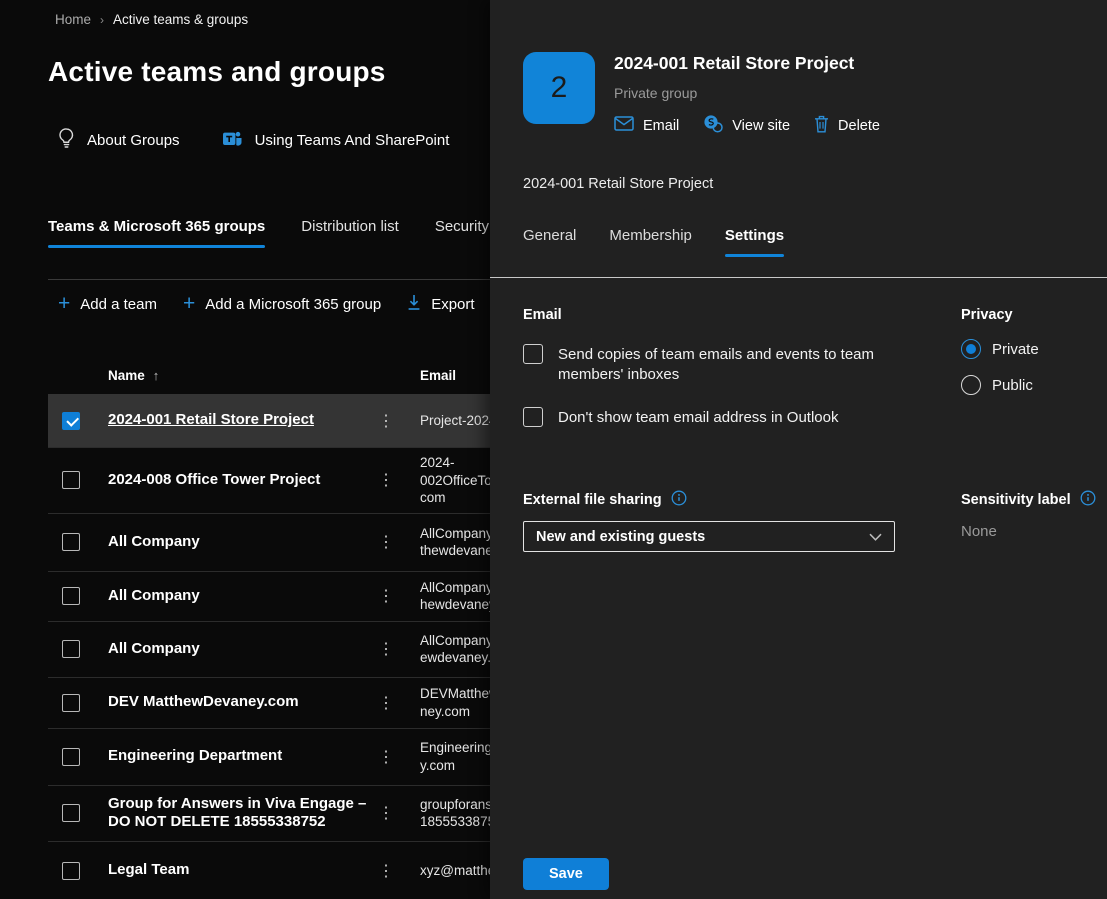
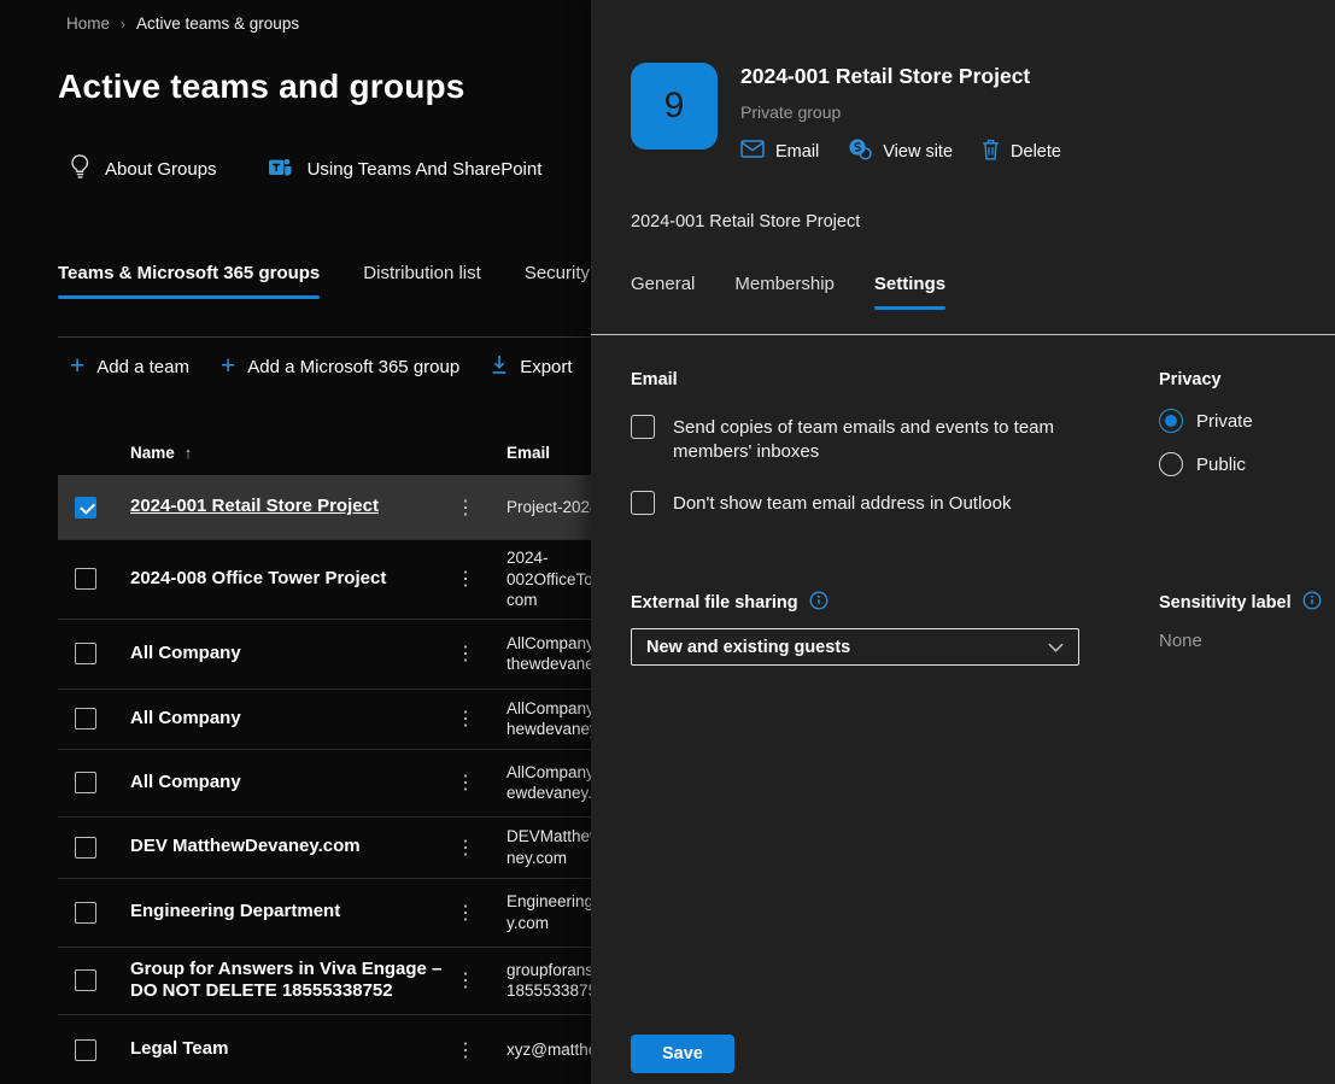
  Home
  ›
  Active teams & groups
  Active teams and groups
  About Groups
  Using Teams And SharePoint
  Teams & Microsoft 365 groups
  Distribution list
  +
  Add a team
  +
  Add a Microsoft 365 group
  Export
  Name
  ↑
  Email
  2024-001 Retail Store Project
  ⋮
  Project-202
  2024-008 Office Tower Project
  ⋮
  2024-
  002OfficeTo
  com
  All Company
  ⋮
  AllCompan
  thewdevan
  All Company
  ⋮
  AllCompan
  hewdevane
  All Company
  ⋮
  AllCompan
  ewdevaney
  DEV MatthewDevaney.com
  ⋮
  DEVMatthe
  ney.com
  Engineering Department
  ⋮
  Engineering
  y.com
  Group for Answers in Viva Engage – DO NOT DELETE 18555338752
  ⋮
  groupforans
  185553387
  Legal Team
  ⋮
  xyz@matth
- 2
+ 9
  2024-001 Retail Store Project
  Private group
  Email
  View site
  Delete
  2024-001 Retail Store Project
  General
  Membership
  Settings
  Email
  Send copies of team emails and events to team members' inboxes
  Don't show team email address in Outlook
  Privacy
  Private
  Public
  External file sharing
  New and existing guests
  Sensitivity label
  None
  Save
